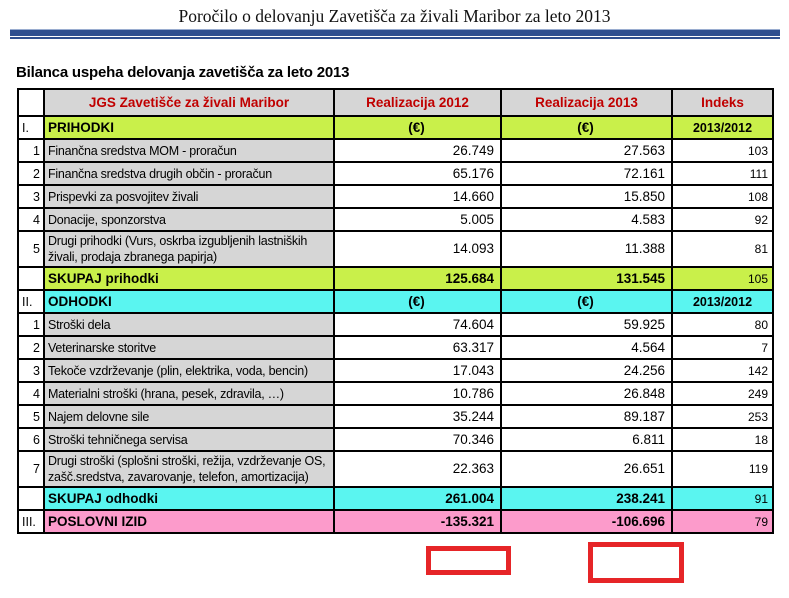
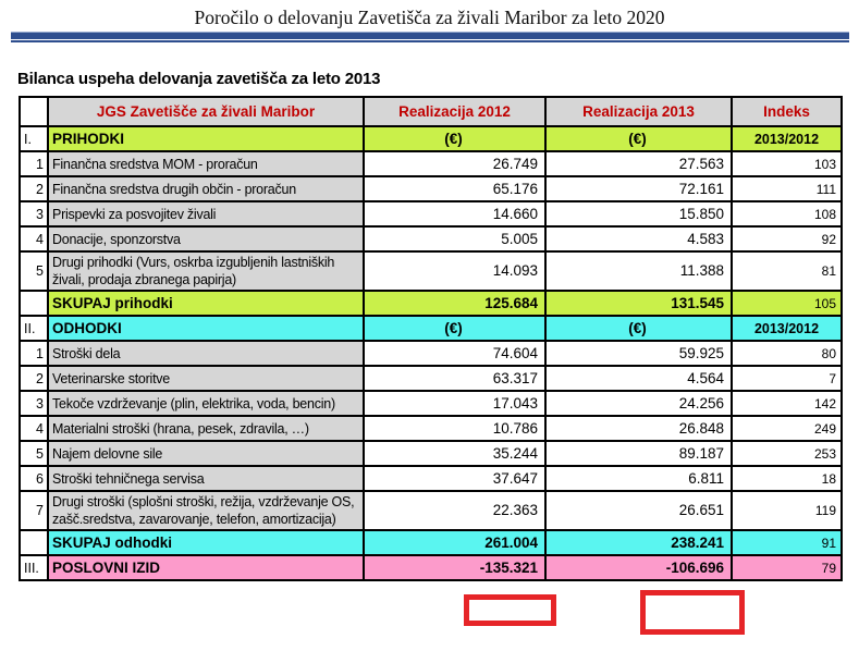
- Poročilo o delovanju Zavetišča za živali Maribor za leto 2013
+ Poročilo o delovanju Zavetišča za živali Maribor za leto 2020
  Bilanca uspeha delovanja zavetišča za leto 2013
  	JGS Zavetišče za živali Maribor	Realizacija 2012	Realizacija 2013	Indeks
  I.	PRIHODKI	(€)	(€)	2013/2012
  1	Finančna sredstva MOM - proračun	26.749	27.563	103
  2	Finančna sredstva drugih občin - proračun	65.176	72.161	111
  3	Prispevki za posvojitev živali	14.660	15.850	108
  4	Donacije, sponzorstva	5.005	4.583	92
  5	Drugi prihodki (Vurs, oskrba izgubljenih lastniških živali, prodaja zbranega papirja)	14.093	11.388	81
  	SKUPAJ prihodki	125.684	131.545	105
  II.	ODHODKI	(€)	(€)	2013/2012
  1	Stroški dela	74.604	59.925	80
  2	Veterinarske storitve	63.317	4.564	7
  3	Tekoče vzdrževanje (plin, elektrika, voda, bencin)	17.043	24.256	142
  4	Materialni stroški (hrana, pesek, zdravila, …)	10.786	26.848	249
  5	Najem delovne sile	35.244	89.187	253
- 6	Stroški tehničnega servisa	70.346	6.811	18
+ 6	Stroški tehničnega servisa	37.647	6.811	18
  7	Drugi stroški (splošni stroški, režija, vzdrževanje OS, zašč.sredstva, zavarovanje, telefon, amortizacija)	22.363	26.651	119
  	SKUPAJ odhodki	261.004	238.241	91
  III.	POSLOVNI IZID	-135.321	-106.696	79
